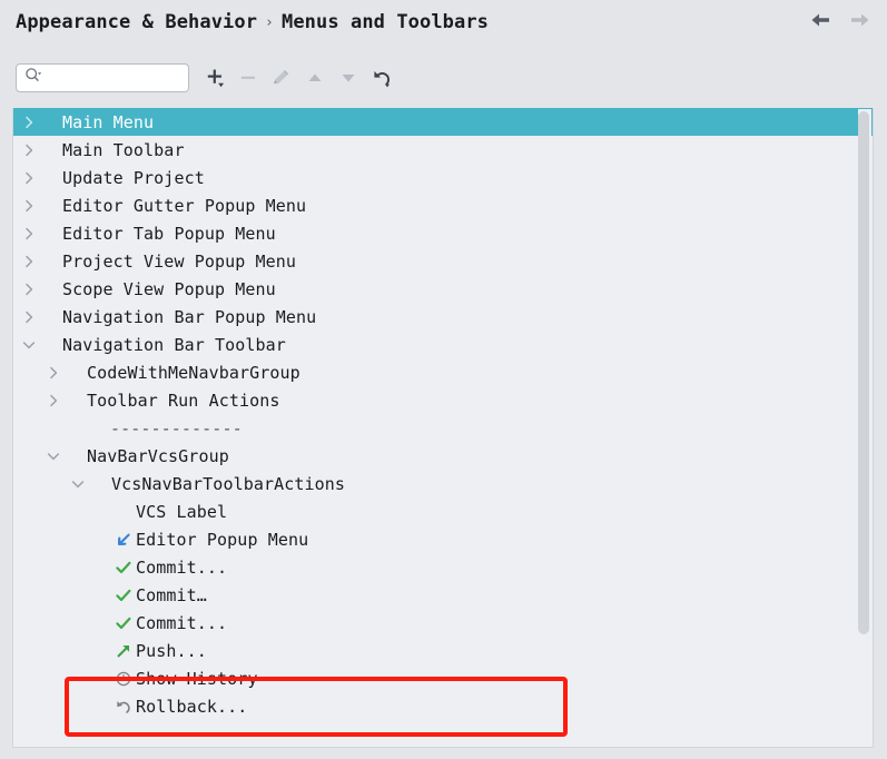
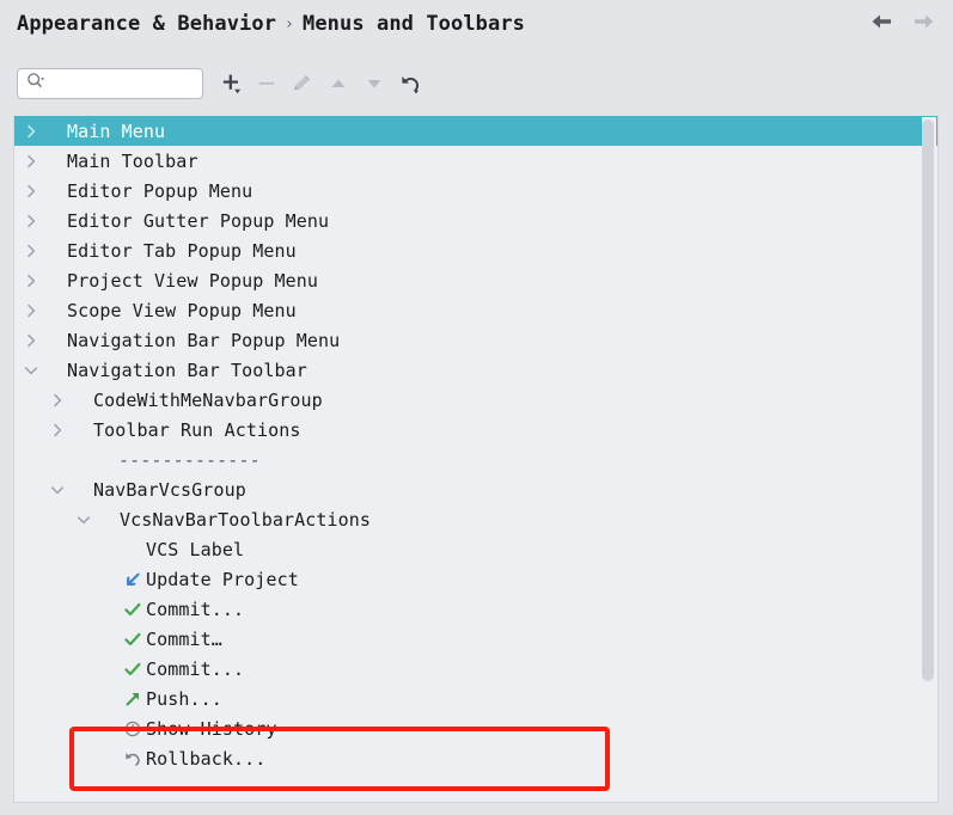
  Appearance & Behavior
  ›
  Menus and Toolbars
  Main Menu
  Main Toolbar
- Update Project
+ Editor Popup Menu
  Editor Gutter Popup Menu
  Editor Tab Popup Menu
  Project View Popup Menu
  Scope View Popup Menu
  Navigation Bar Popup Menu
  Navigation Bar Toolbar
  CodeWithMeNavbarGroup
  Toolbar Run Actions
  -------------
  NavBarVcsGroup
  VcsNavBarToolbarActions
  VCS Label
- Editor Popup Menu
+ Update Project
  Commit...
  Commit…
  Commit...
  Push...
  Show History
  Rollback...
